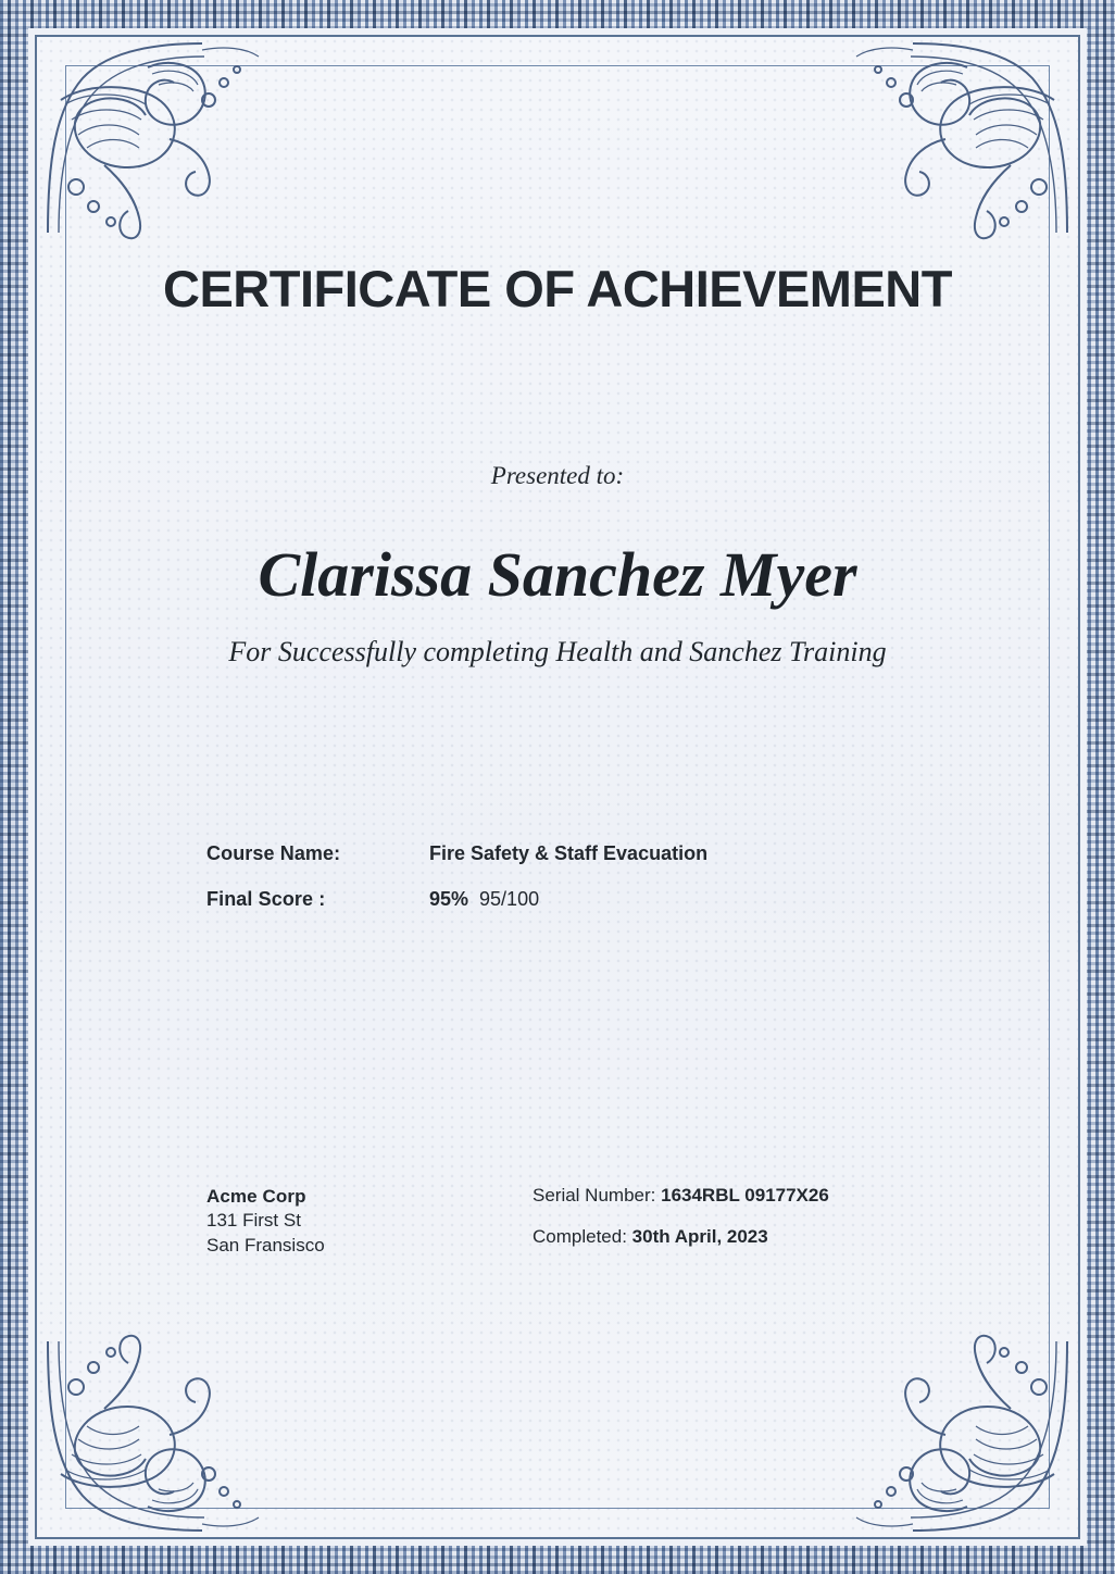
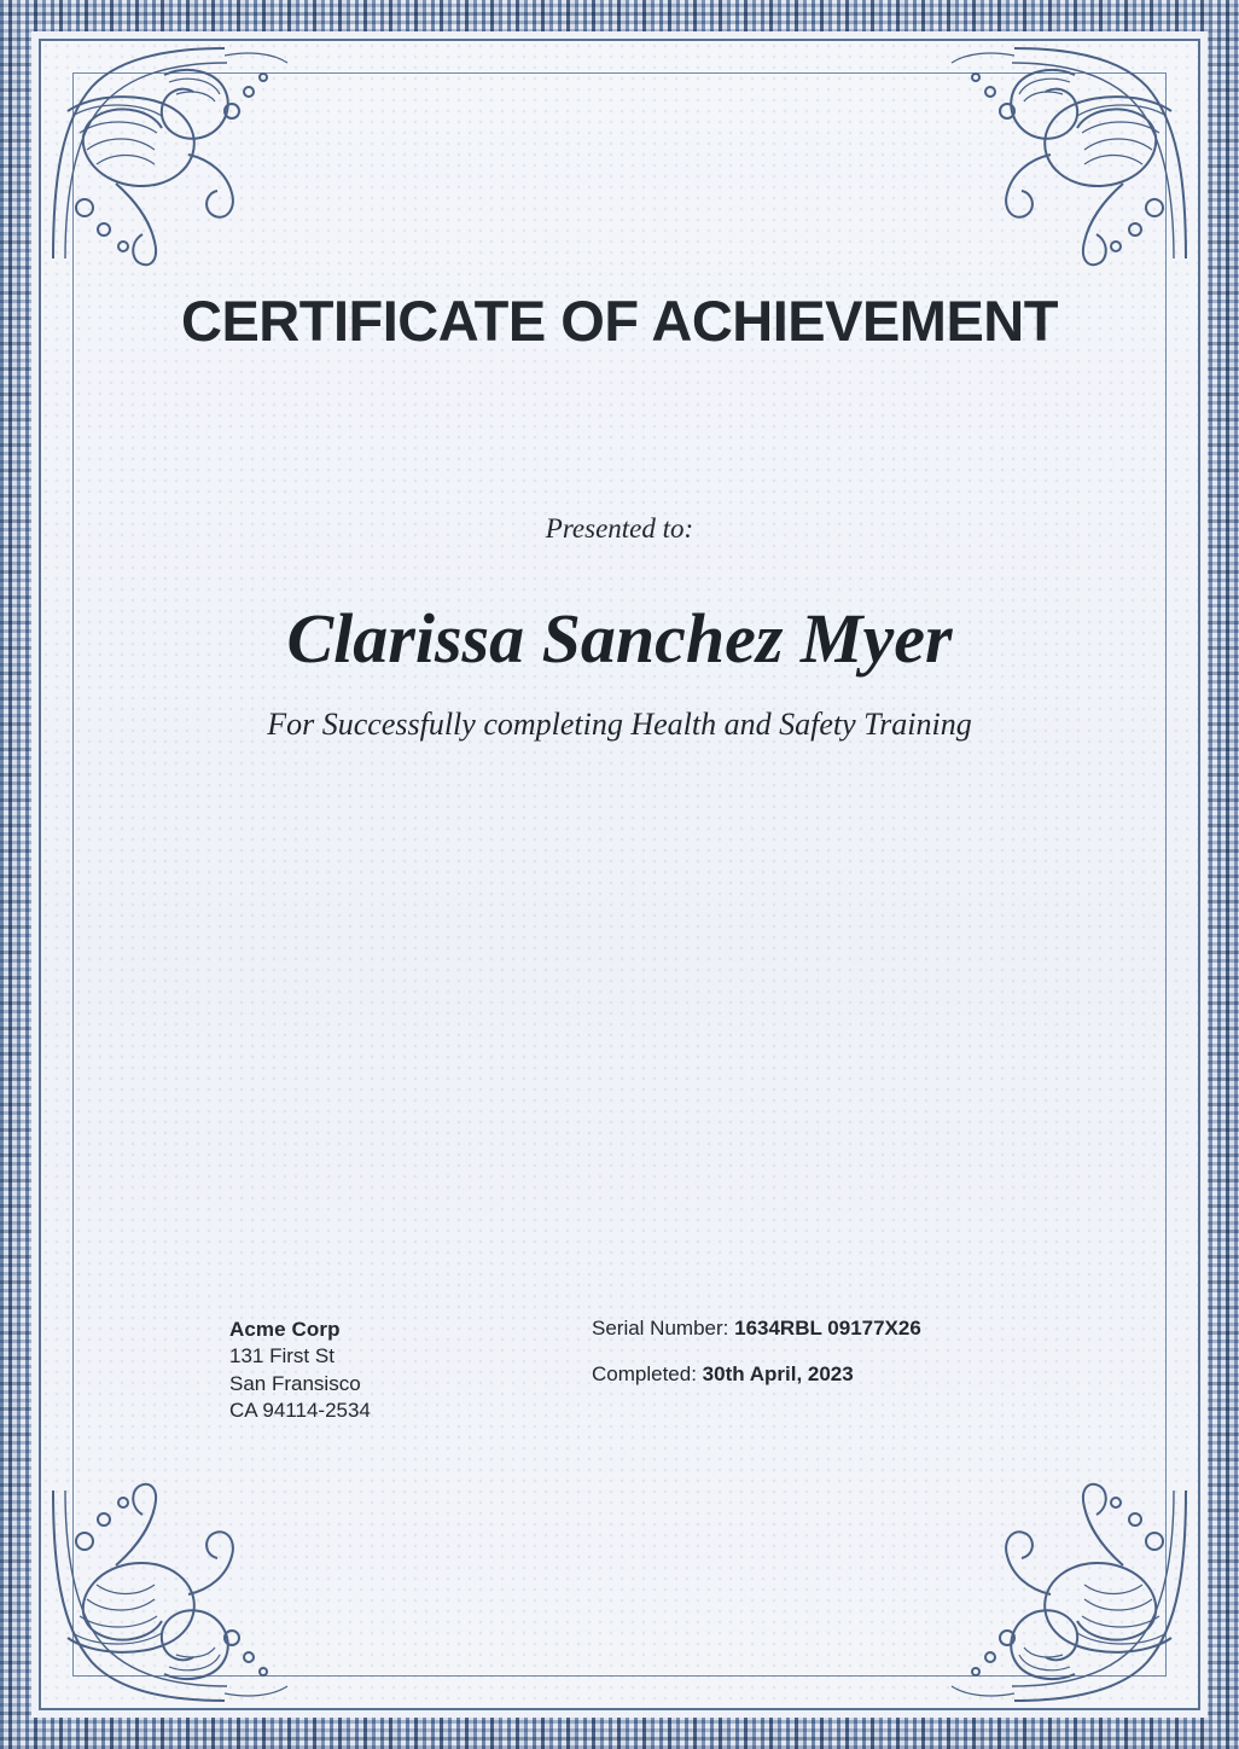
  CERTIFICATE OF ACHIEVEMENT
  Presented to:
  Clarissa Sanchez Myer
- For Successfully completing Health and Sanchez Training
+ For Successfully completing Health and Safety Training
- Course Name:
- Fire Safety & Staff Evacuation
- Final Score :
- 95%
- 95/100
  Acme Corp
  131 First St
  San Fransisco
+ CA 94114-2534
  Serial Number: 1634RBL 09177X26
  Completed: 30th April, 2023
